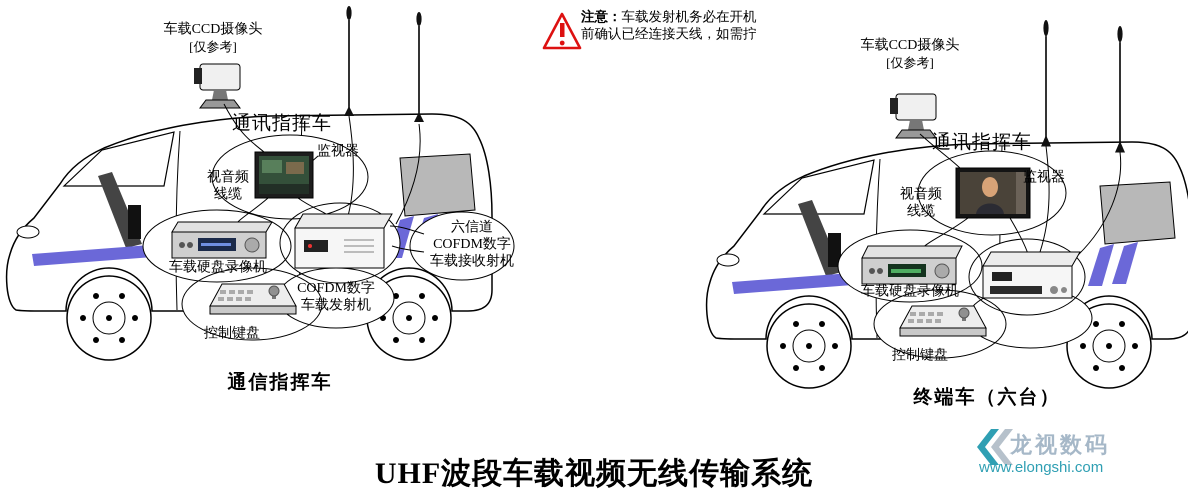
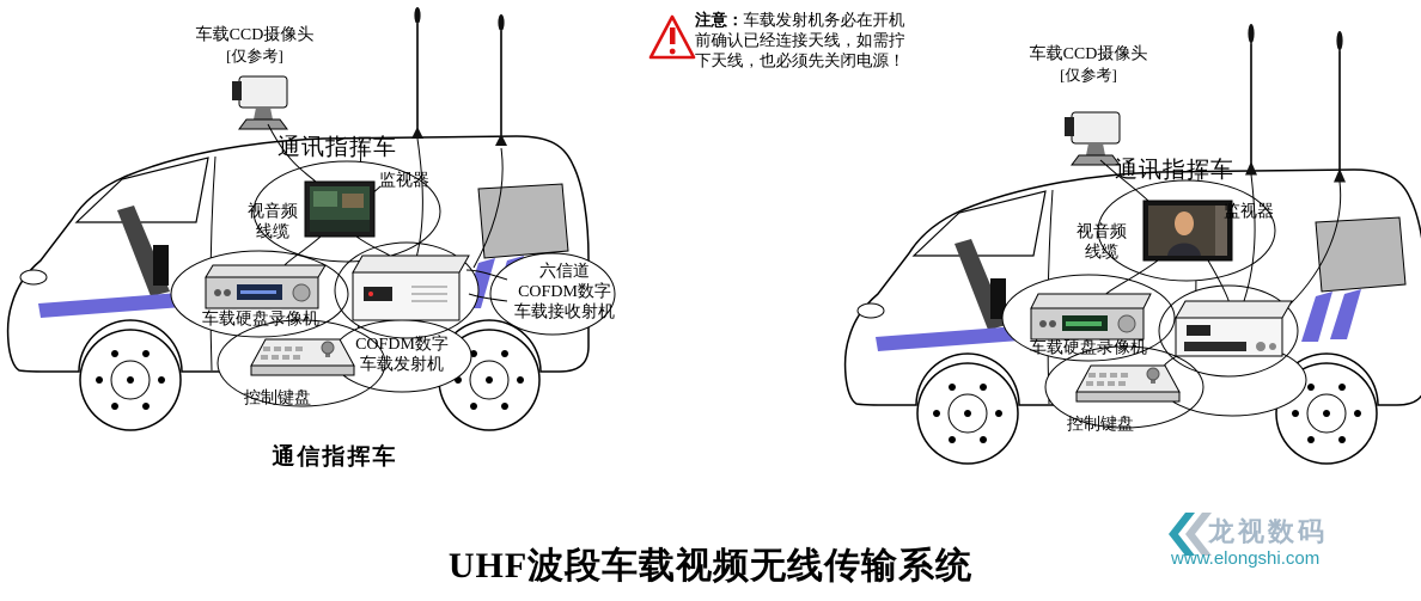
  注意：车载发射机务必在开机
  前确认已经连接天线，如需拧
+ 下天线，也必须先关闭电源！
  车载CCD摄像头
  [仅参考]
  通讯指挥车
  监视器
  视音频
  线缆
  车载硬盘录像机
  COFDM数字
  车载发射机
  六信道
  COFDM数字
  车载接收射机
  控制键盘
  通信指挥车
  车载CCD摄像头
  [仅参考]
  通讯指挥车
  监视器
  视音频
  线缆
  车载硬盘录像机
  控制键盘
- 终端车（六台）
  UHF波段车载视频无线传输系统
  龙视数码
  www.elongshi.com
